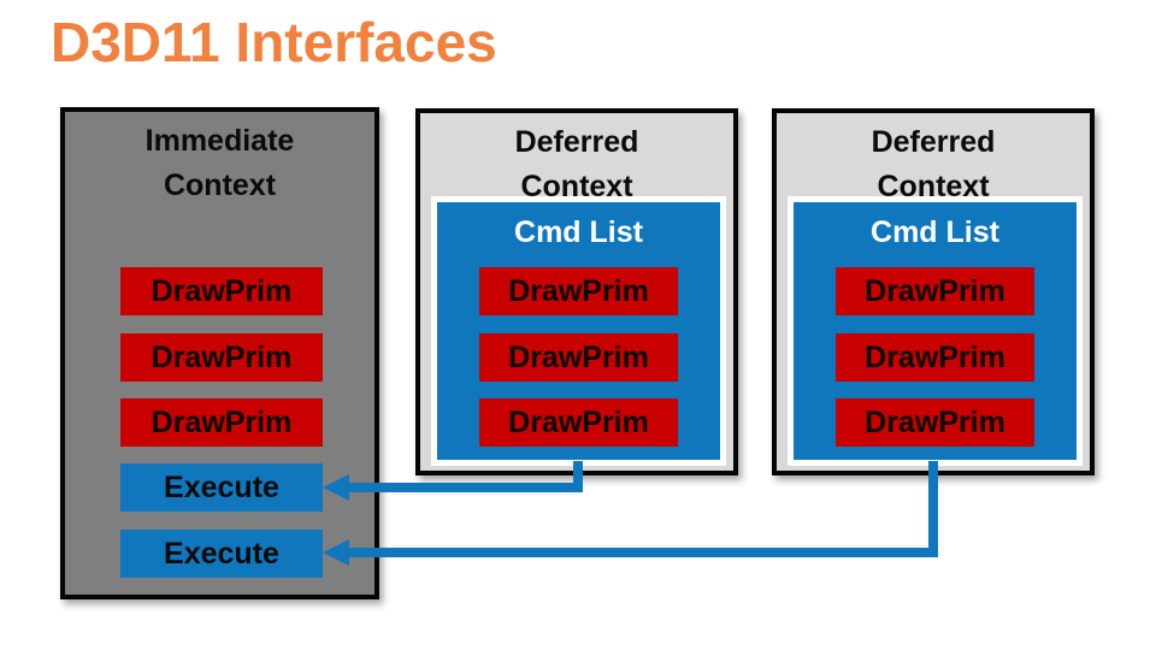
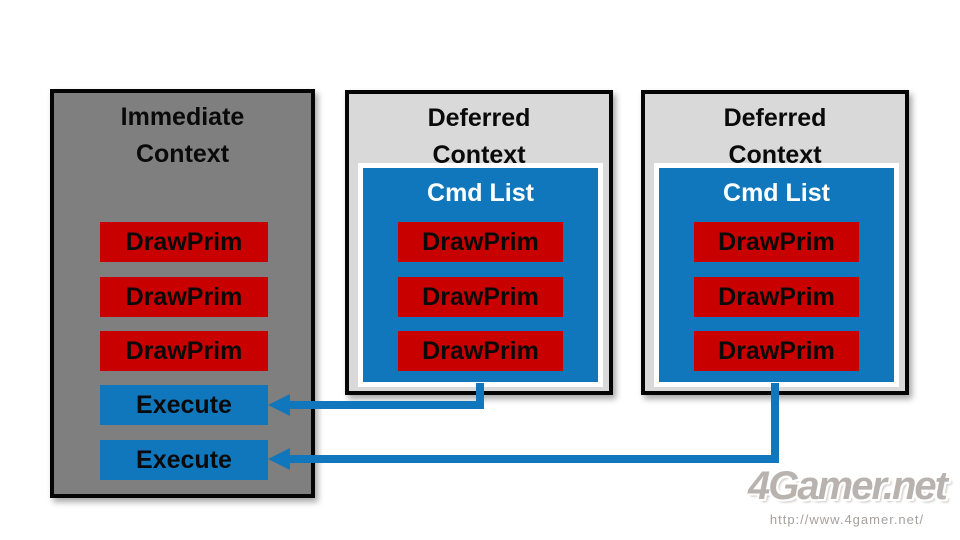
- D3D11 Interfaces
  Immediate
  Context
  DrawPrim
  DrawPrim
  DrawPrim
  Execute
  Execute
  Deferred
  Context
  Cmd List
  DrawPrim
  DrawPrim
  DrawPrim
  Deferred
  Context
  Cmd List
  DrawPrim
  DrawPrim
  DrawPrim
+ 4Gamer.net
+ http://www.4gamer.net/
